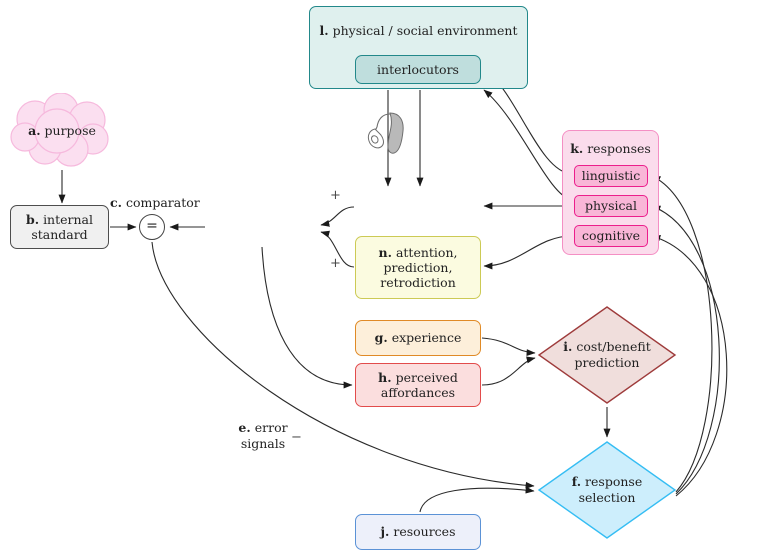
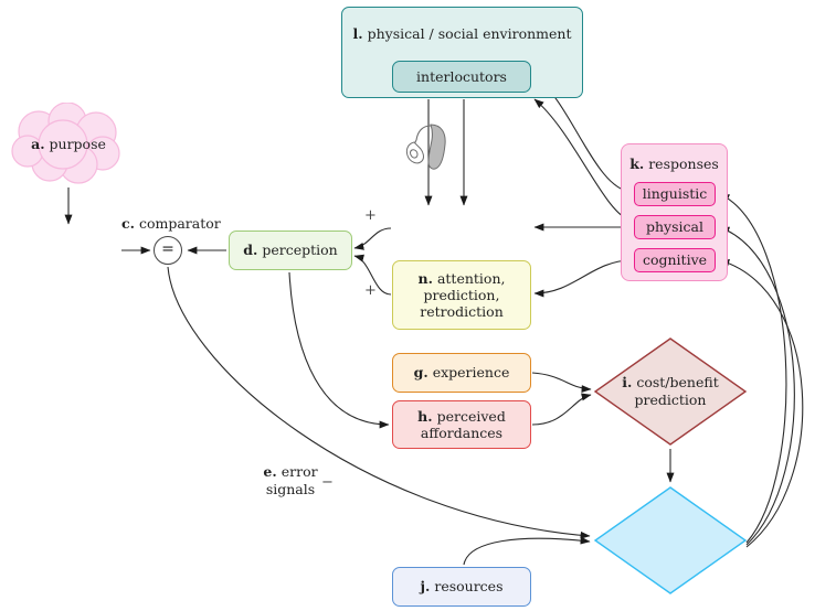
  a. purpose
- b. internal
- standard
  =
  c. comparator
+ d. perception
  l. physical / social environment
  interlocutors
  n. attention,
  prediction,
  retrodiction
  g. experience
  h. perceived
  affordances
  j. resources
  k. responses
  linguistic
  physical
  cognitive
  i. cost/benefit
  prediction
- f. response
- selection
  e. error
  signals
  +
  +
  −
